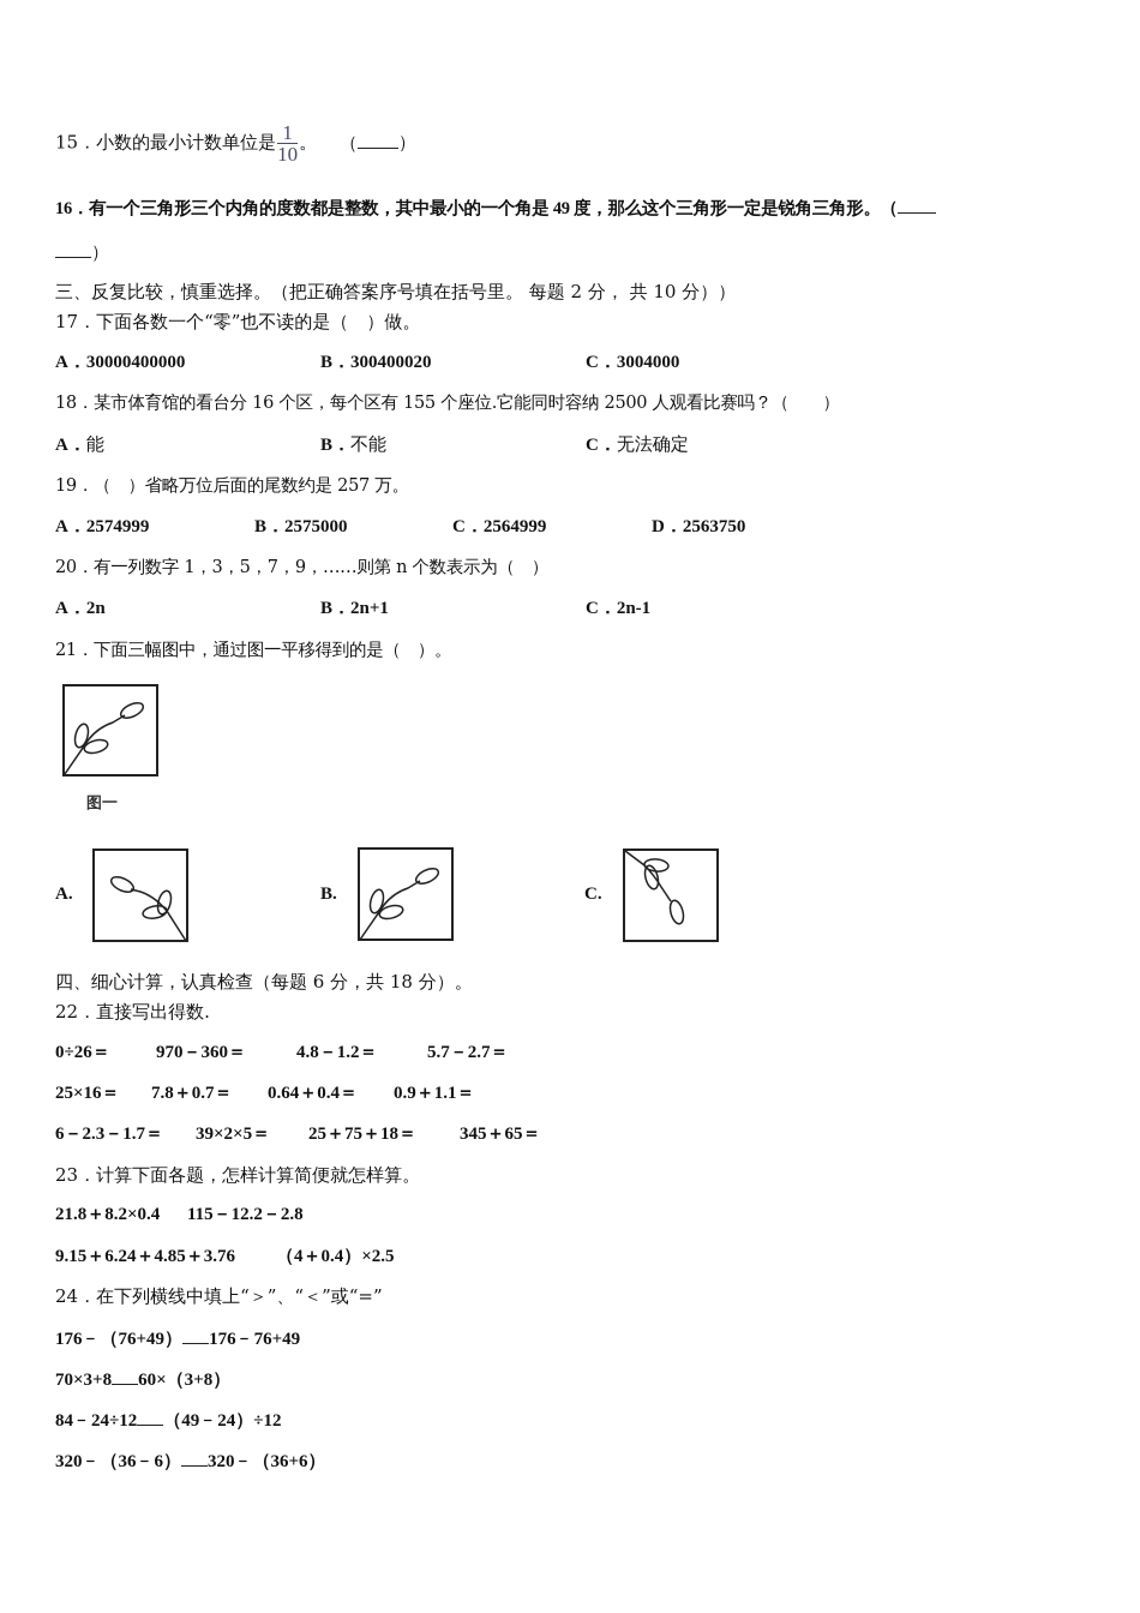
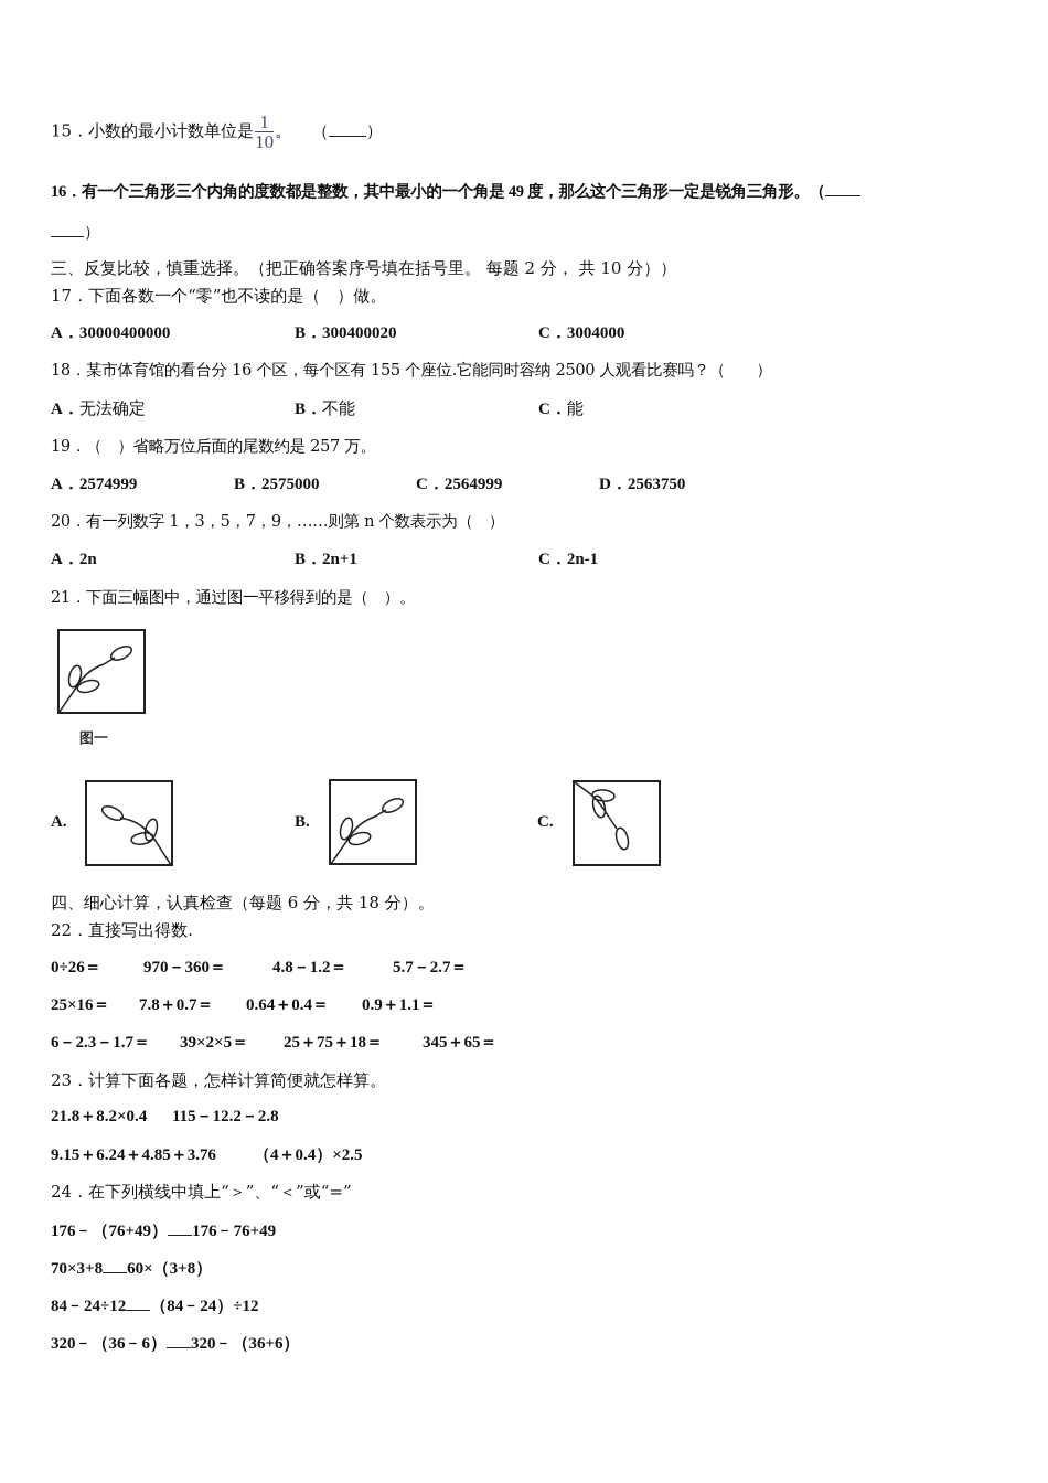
  15．小数的最小计数单位是
  1
  10
  。 （ ）
  16．有一个三角形三个内角的度数都是整数，其中最小的一个角是 49 度，那么这个三角形一定是锐角三角形。（
  ）
  三、反复比较，慎重选择。（把正确答案序号填在括号里。 每题 2 分， 共 10 分））
  17．下面各数一个“零”也不读的是（ ）做。
  A．30000400000
  B．300400020
  C．3004000
  18．某市体育馆的看台分 16 个区，每个区有 155 个座位.它能同时容纳 2500 人观看比赛吗？（ ）
- A．能
+ A．无法确定
  B．不能
- C．无法确定
+ C．能
  19．（ ）省略万位后面的尾数约是 257 万。
  A．2574999
  B．2575000
  C．2564999
  D．2563750
  20．有一列数字 1，3，5，7，9，……则第 n 个数表示为（ ）
  A．2n
  B．2n+1
  C．2n-1
  21．下面三幅图中，通过图一平移得到的是（ ）。
  图一
  A.
  B.
  C.
  四、细心计算，认真检查（每题 6 分，共 18 分）。
  22．直接写出得数.
  0÷26＝
  970－360＝
  4.8－1.2＝
  5.7－2.7＝
  25×16＝
  7.8＋0.7＝
  0.64＋0.4＝
  0.9＋1.1＝
  6－2.3－1.7＝
  39×2×5＝
  25＋75＋18＝
  345＋65＝
  23．计算下面各题，怎样计算简便就怎样算。
  21.8＋8.2×0.4
  115－12.2－2.8
  9.15＋6.24＋4.85＋3.76
  （4＋0.4）×2.5
  24．在下列横线中填上“＞”、“＜”或“=”
  176﹣（76+49） 176﹣76+49
  70×3+8 60×（3+8）
- 84﹣24÷12 （49﹣24）÷12
+ 84﹣24÷12 （84﹣24）÷12
  320﹣（36﹣6） 320﹣（36+6）
